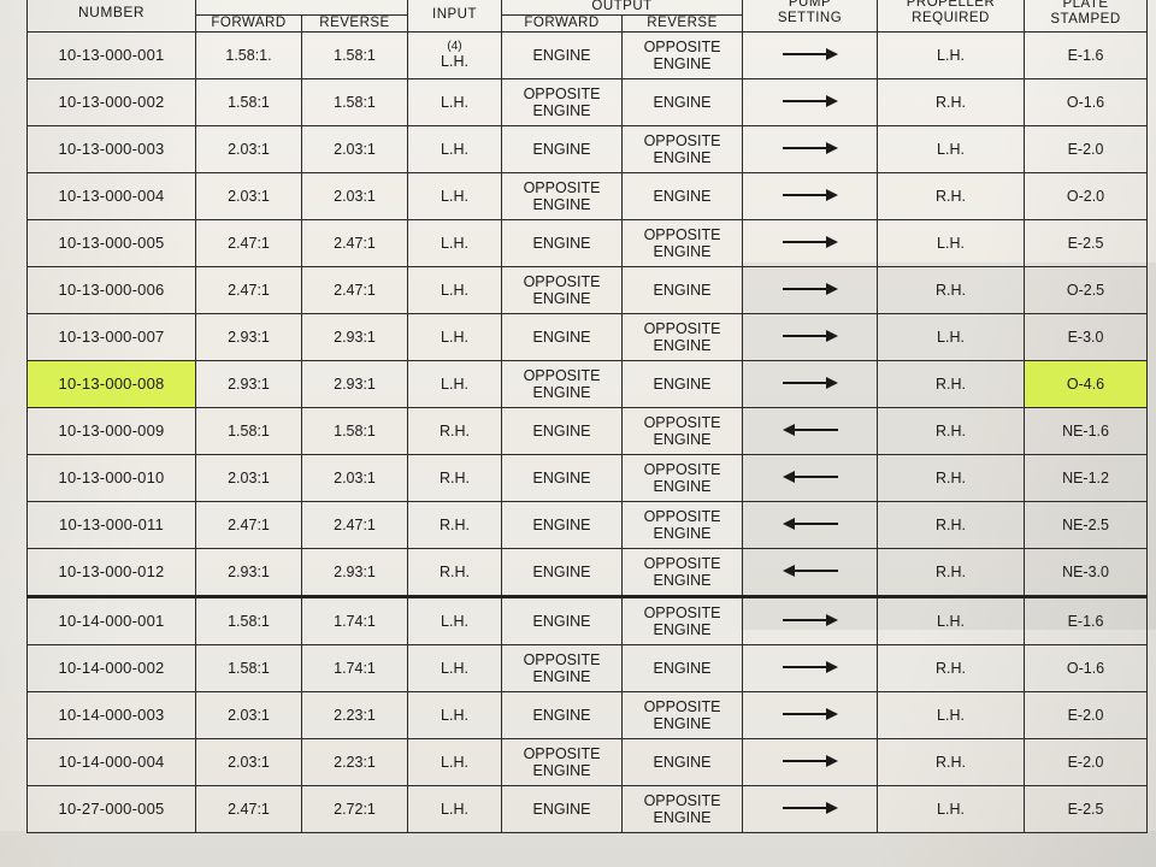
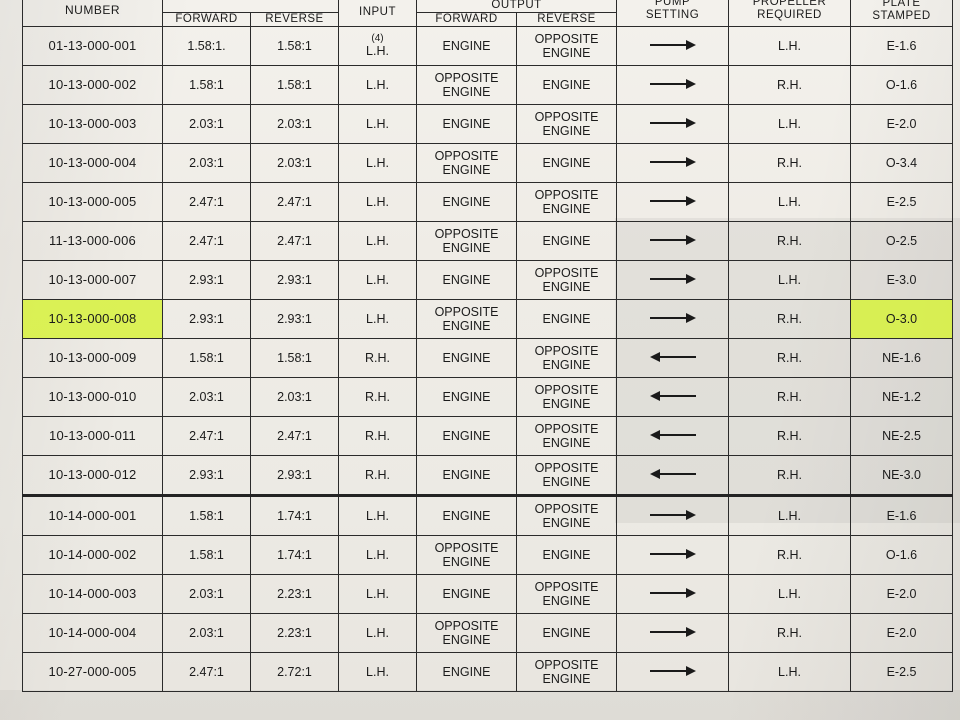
  INPUT	OUTPUT
  FORWARD	REVERSE	FORWARD	REVERSE
- 10-13-000-001	1.58:1.	1.58:1	(4)L.H.	ENGINE	OPPOSITEENGINE		L.H.	E-1.6
+ 01-13-000-001	1.58:1.	1.58:1	(4)L.H.	ENGINE	OPPOSITEENGINE		L.H.	E-1.6
  10-13-000-002	1.58:1	1.58:1	L.H.	OPPOSITEENGINE	ENGINE		R.H.	O-1.6
  10-13-000-003	2.03:1	2.03:1	L.H.	ENGINE	OPPOSITEENGINE		L.H.	E-2.0
- 10-13-000-004	2.03:1	2.03:1	L.H.	OPPOSITEENGINE	ENGINE		R.H.	O-2.0
+ 10-13-000-004	2.03:1	2.03:1	L.H.	OPPOSITEENGINE	ENGINE		R.H.	O-3.4
  10-13-000-005	2.47:1	2.47:1	L.H.	ENGINE	OPPOSITEENGINE		L.H.	E-2.5
- 10-13-000-006	2.47:1	2.47:1	L.H.	OPPOSITEENGINE	ENGINE		R.H.	O-2.5
+ 11-13-000-006	2.47:1	2.47:1	L.H.	OPPOSITEENGINE	ENGINE		R.H.	O-2.5
  10-13-000-007	2.93:1	2.93:1	L.H.	ENGINE	OPPOSITEENGINE		L.H.	E-3.0
- 10-13-000-008	2.93:1	2.93:1	L.H.	OPPOSITEENGINE	ENGINE		R.H.	O-4.6
+ 10-13-000-008	2.93:1	2.93:1	L.H.	OPPOSITEENGINE	ENGINE		R.H.	O-3.0
  10-13-000-009	1.58:1	1.58:1	R.H.	ENGINE	OPPOSITEENGINE		R.H.	NE-1.6
  10-13-000-010	2.03:1	2.03:1	R.H.	ENGINE	OPPOSITEENGINE		R.H.	NE-1.2
  10-13-000-011	2.47:1	2.47:1	R.H.	ENGINE	OPPOSITEENGINE		R.H.	NE-2.5
  10-13-000-012	2.93:1	2.93:1	R.H.	ENGINE	OPPOSITEENGINE		R.H.	NE-3.0
  10-14-000-001	1.58:1	1.74:1	L.H.	ENGINE	OPPOSITEENGINE		L.H.	E-1.6
  10-14-000-002	1.58:1	1.74:1	L.H.	OPPOSITEENGINE	ENGINE		R.H.	O-1.6
  10-14-000-003	2.03:1	2.23:1	L.H.	ENGINE	OPPOSITEENGINE		L.H.	E-2.0
  10-14-000-004	2.03:1	2.23:1	L.H.	OPPOSITEENGINE	ENGINE		R.H.	E-2.0
  10-27-000-005	2.47:1	2.72:1	L.H.	ENGINE	OPPOSITEENGINE		L.H.	E-2.5
